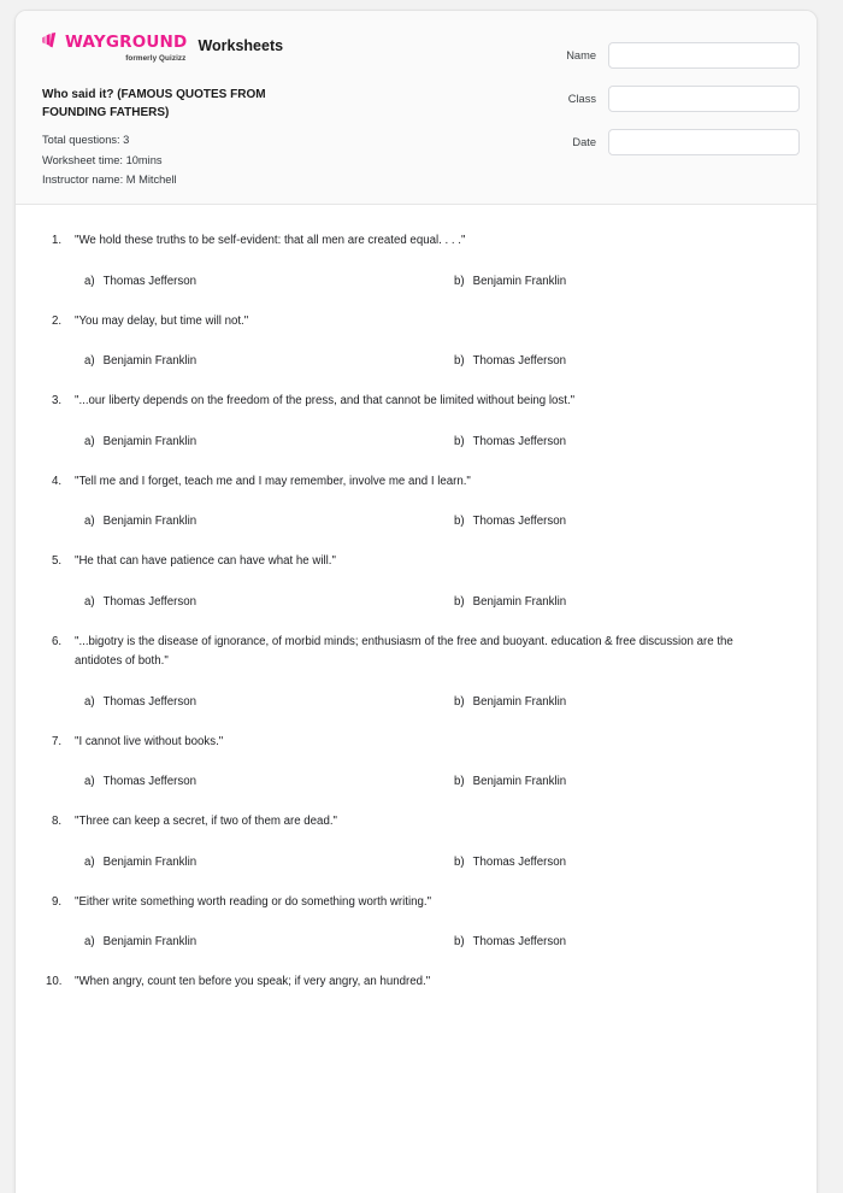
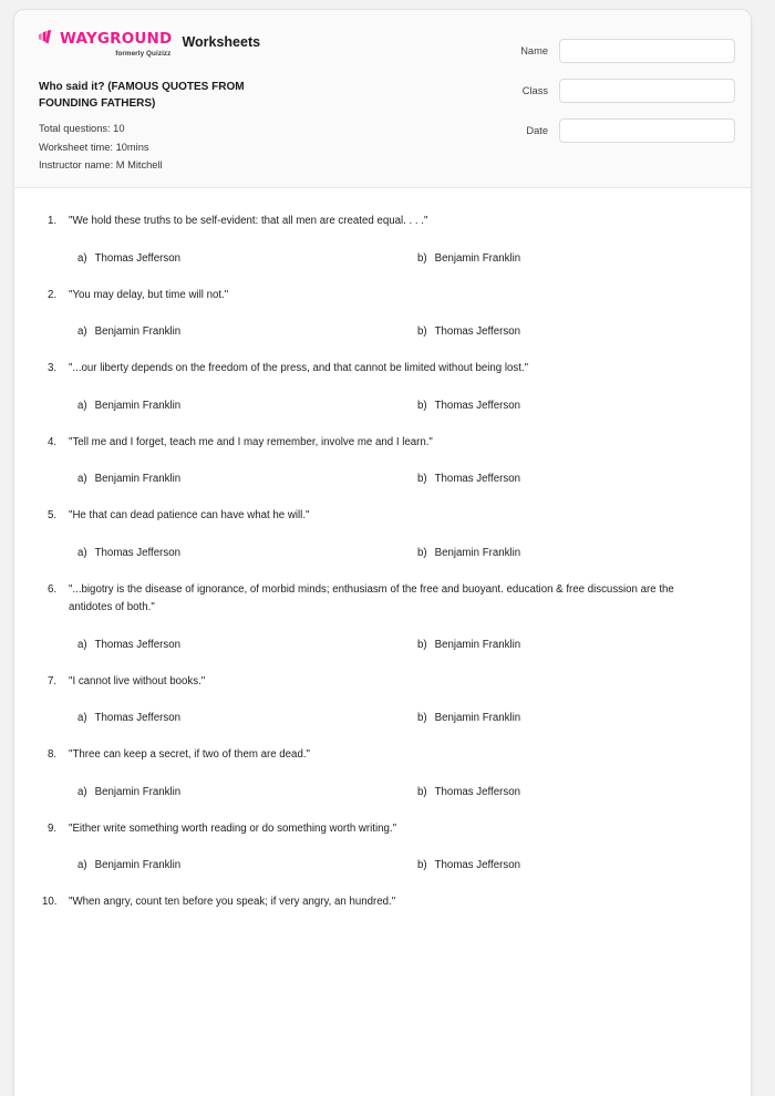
  WAYGROUND
  Worksheets
  Who said it? (FAMOUS QUOTES FROM FOUNDING FATHERS)
- Total questions: 3
+ Total questions: 10
  Worksheet time: 10mins
  Instructor name: M Mitchell
  Name
  Class
  Date
  1.
  "We hold these truths to be self-evident: that all men are created equal. . . ."
  a)
  Thomas Jefferson
  b)
  Benjamin Franklin
  2.
  "You may delay, but time will not."
  a)
  Benjamin Franklin
  b)
  Thomas Jefferson
  3.
  "...our liberty depends on the freedom of the press, and that cannot be limited without being lost."
  a)
  Benjamin Franklin
  b)
  Thomas Jefferson
  4.
  "Tell me and I forget, teach me and I may remember, involve me and I learn."
  a)
  Benjamin Franklin
  b)
  Thomas Jefferson
  5.
- "He that can have patience can have what he will."
+ "He that can dead patience can have what he will."
  a)
  Thomas Jefferson
  b)
  Benjamin Franklin
  6.
  "...bigotry is the disease of ignorance, of morbid minds; enthusiasm of the free and buoyant. education & free discussion are the antidotes of both."
  a)
  Thomas Jefferson
  b)
  Benjamin Franklin
  7.
  "I cannot live without books."
  a)
  Thomas Jefferson
  b)
  Benjamin Franklin
  8.
  "Three can keep a secret, if two of them are dead."
  a)
  Benjamin Franklin
  b)
  Thomas Jefferson
  9.
  "Either write something worth reading or do something worth writing."
  a)
  Benjamin Franklin
  b)
  Thomas Jefferson
  10.
  "When angry, count ten before you speak; if very angry, an hundred."
